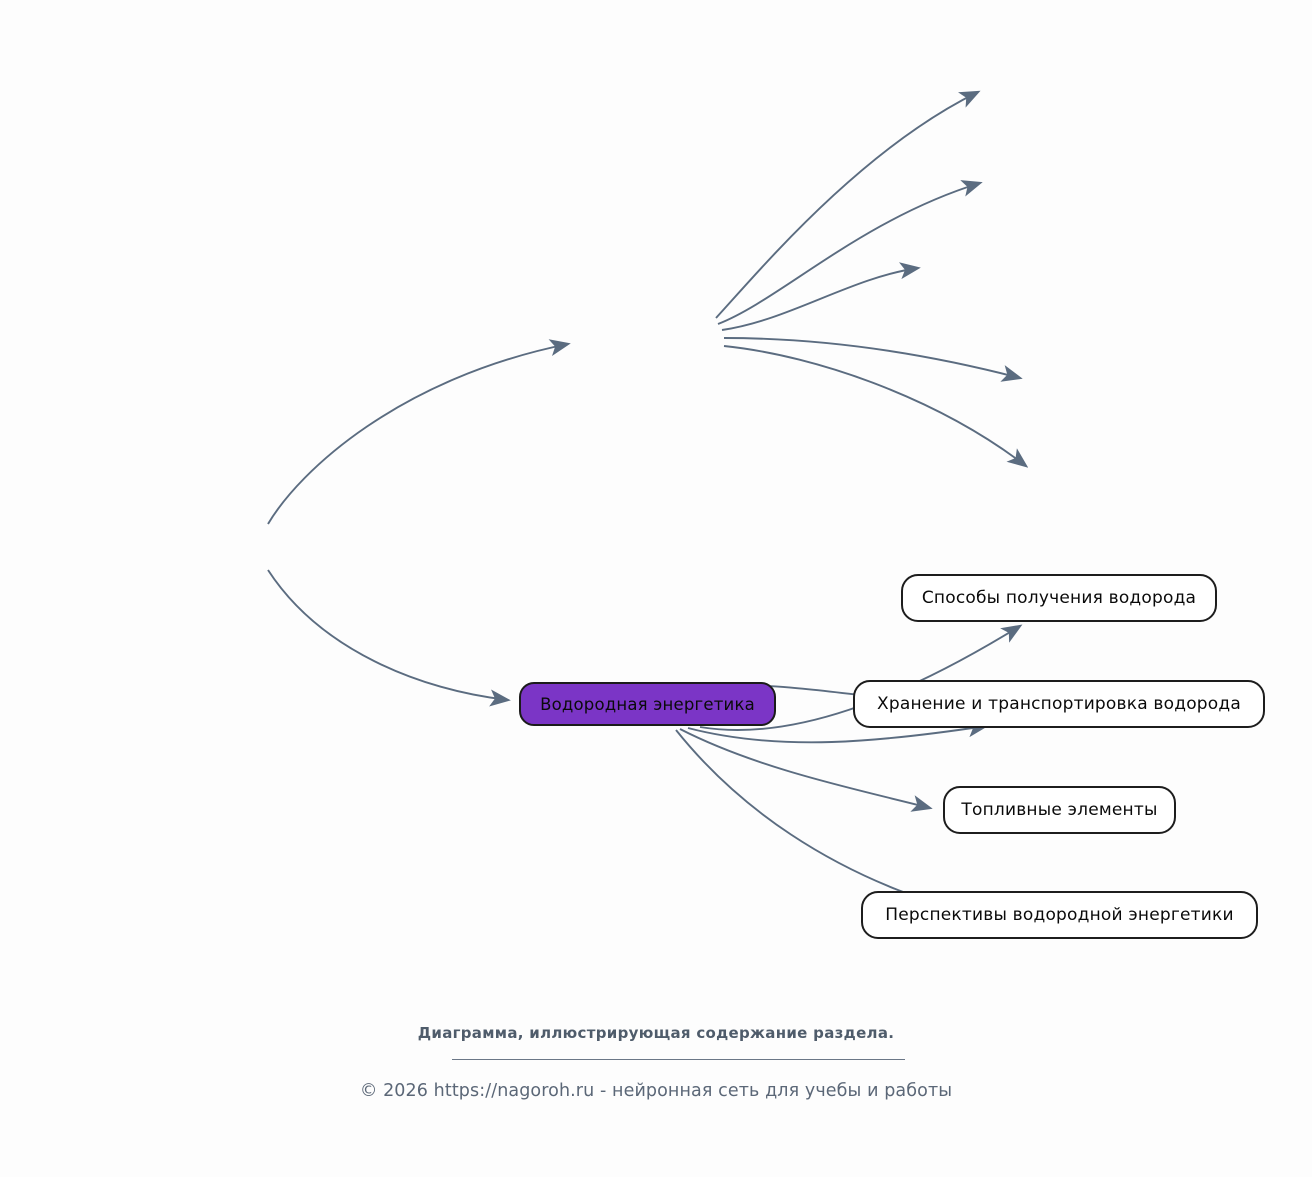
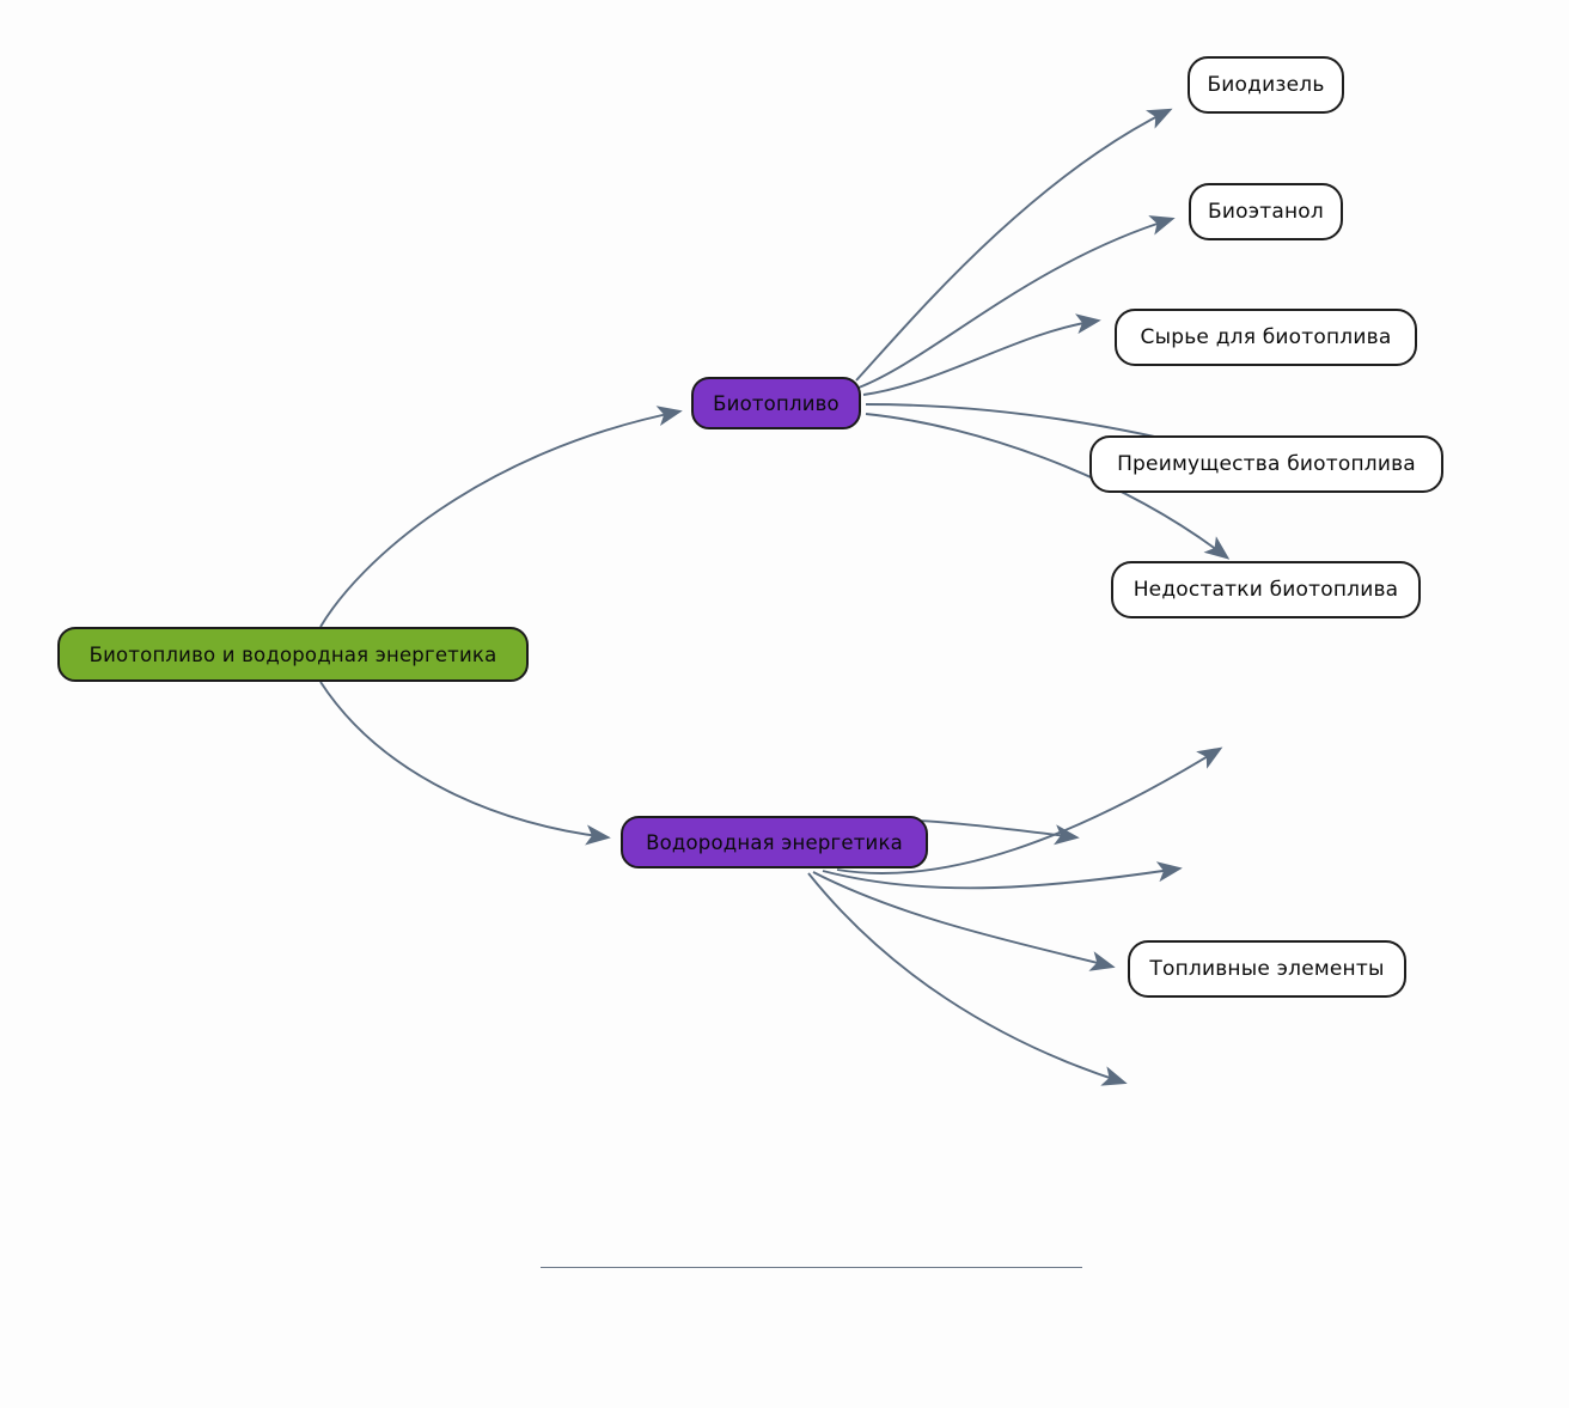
+ Биотопливо и водородная энергетика
+ Биотопливо
+ Биодизель
+ Биоэтанол
+ Сырье для биотоплива
+ Преимущества биотоплива
+ Недостатки биотоплива
  Водородная энергетика
- Способы получения водорода
- Хранение и транспортировка водорода
  Топливные элементы
- Перспективы водородной энергетики
- Диаграмма, иллюстрирующая содержание раздела.
- © 2026 https://nagoroh.ru - нейронная сеть для учебы и работы
